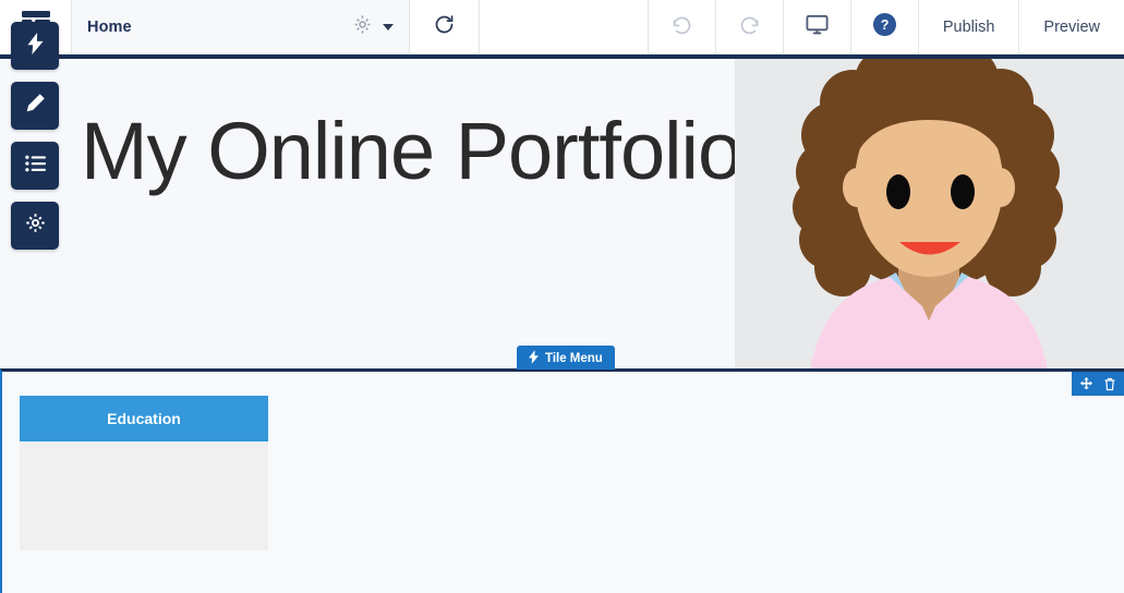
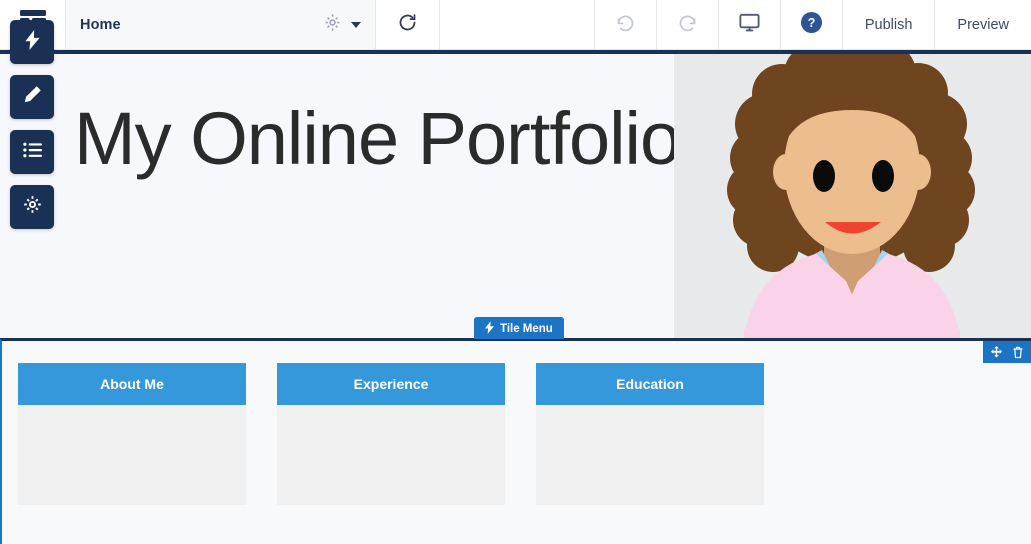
  Home
  ?
  Publish
  Preview
  My Online Portfolio
  Tile Menu
+ About Me
+ Experience
  Education
